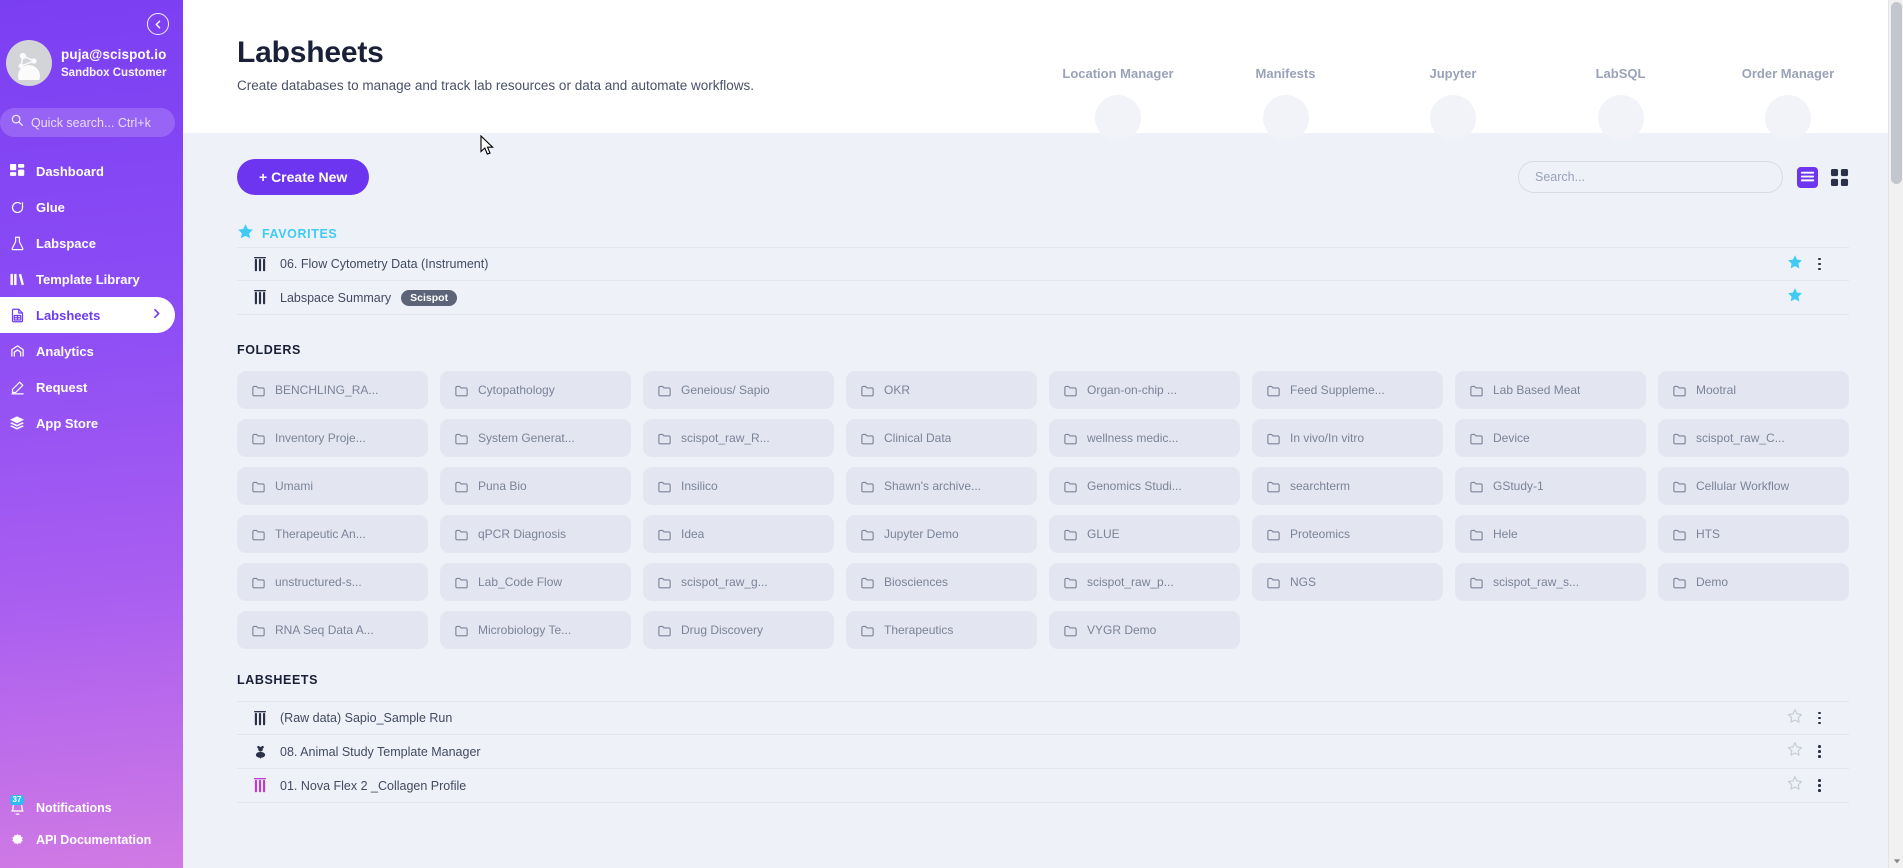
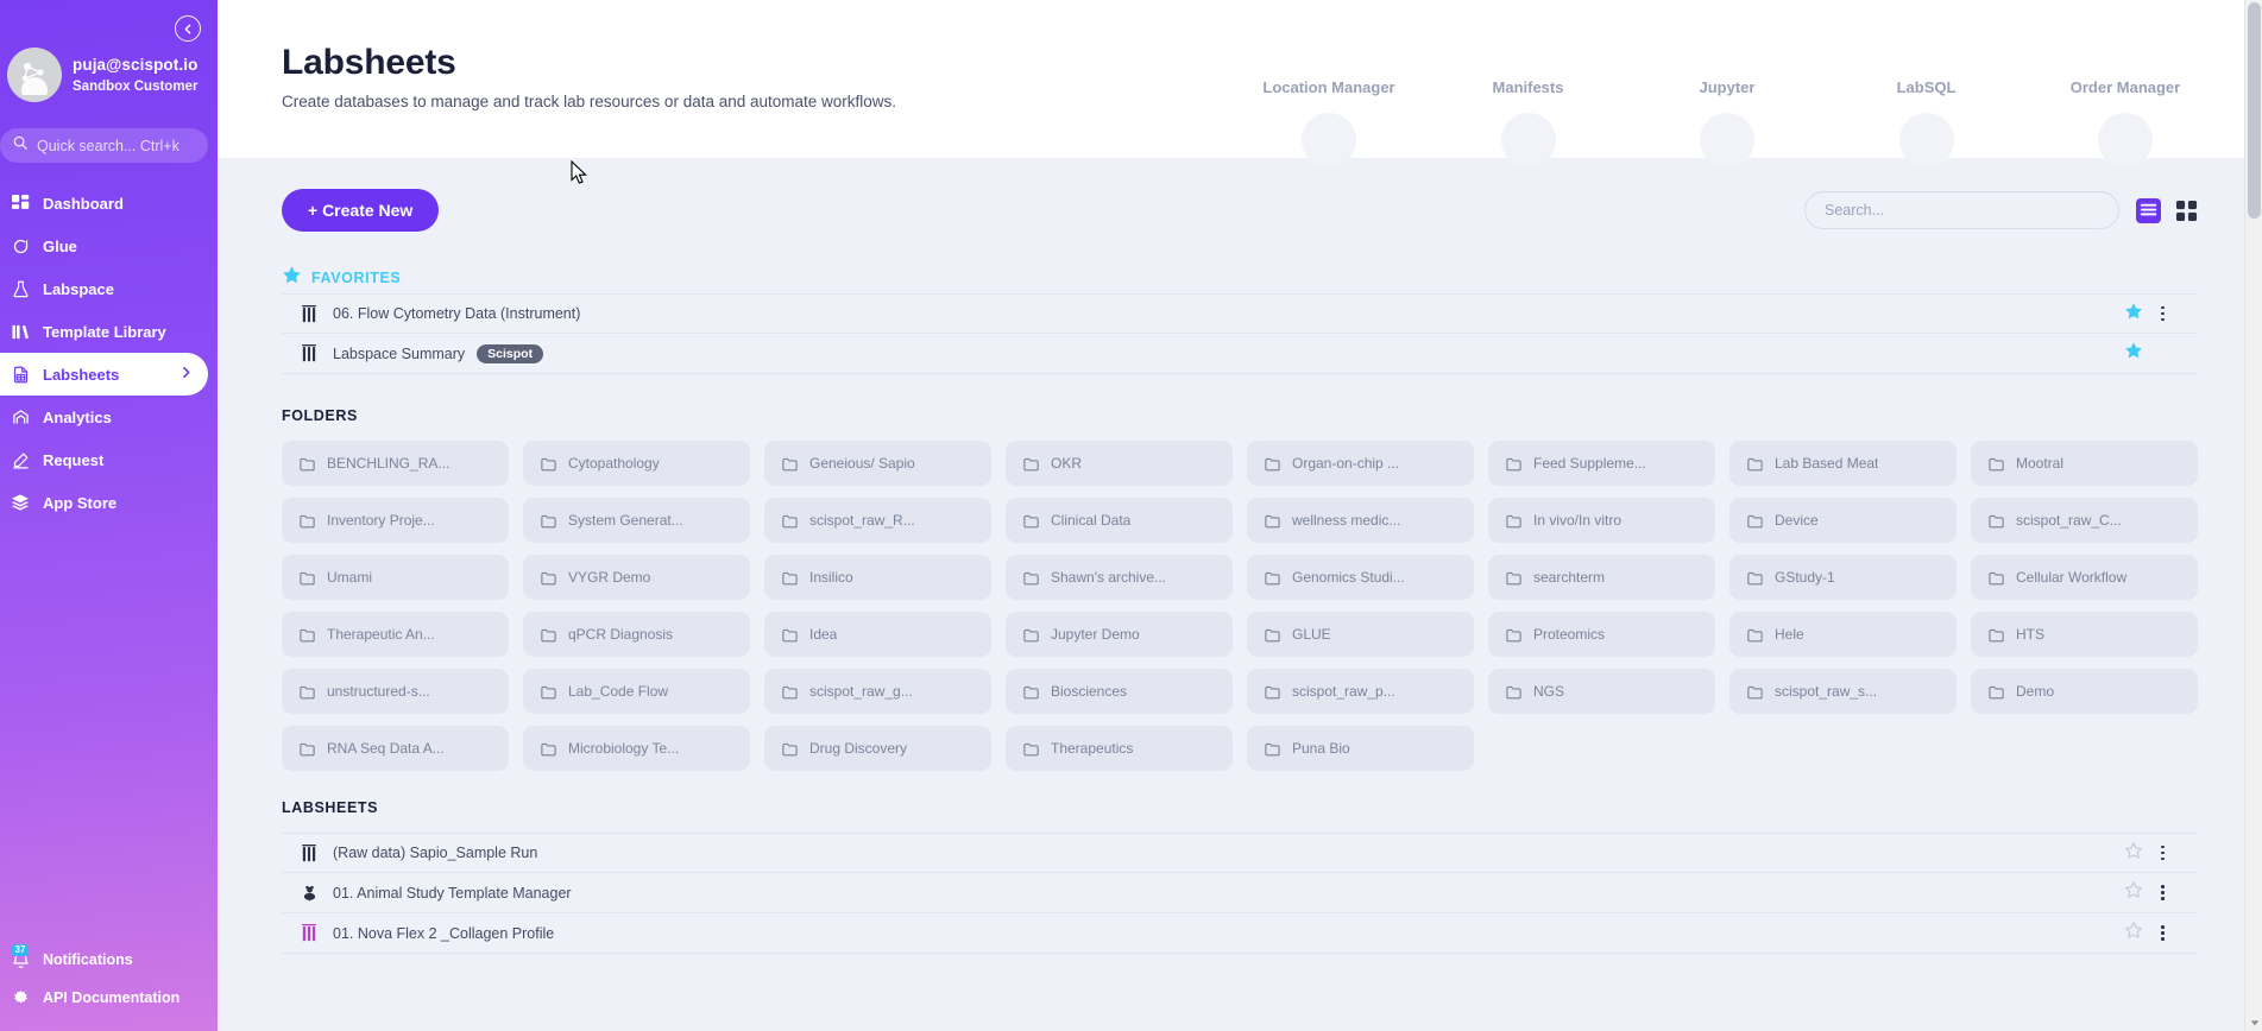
  puja@scispot.io
  Sandbox Customer
  Quick search... Ctrl+k
  Dashboard
  Glue
  Labspace
  Template Library
  Labsheets
  Analytics
  Request
  App Store
  37
  Notifications
  API Documentation
  Labsheets
  Create databases to manage and track lab resources or data and automate workflows.
  Location Manager
  Manifests
  Jupyter
  LabSQL
  Order Manager
  + Create New
  Search...
  FAVORITES
  06. Flow Cytometry Data (Instrument)
  Labspace Summary
  Scispot
  FOLDERS
  BENCHLING_RA...
  Cytopathology
  Geneious/ Sapio
  OKR
  Organ-on-chip ...
  Feed Suppleme...
  Lab Based Meat
  Mootral
  Inventory Proje...
  System Generat...
  scispot_raw_R...
  Clinical Data
  wellness medic...
  In vivo/In vitro
  Device
  scispot_raw_C...
  Umami
- Puna Bio
+ VYGR Demo
  Insilico
  Shawn's archive...
  Genomics Studi...
  searchterm
  GStudy-1
  Cellular Workflow
  Therapeutic An...
  qPCR Diagnosis
  Idea
  Jupyter Demo
  GLUE
  Proteomics
  Hele
  HTS
  unstructured-s...
  Lab_Code Flow
  scispot_raw_g...
  Biosciences
  scispot_raw_p...
  NGS
  scispot_raw_s...
  Demo
  RNA Seq Data A...
  Microbiology Te...
  Drug Discovery
  Therapeutics
- VYGR Demo
+ Puna Bio
  LABSHEETS
  (Raw data) Sapio_Sample Run
- 08. Animal Study Template Manager
+ 01. Animal Study Template Manager
  01. Nova Flex 2 _Collagen Profile
